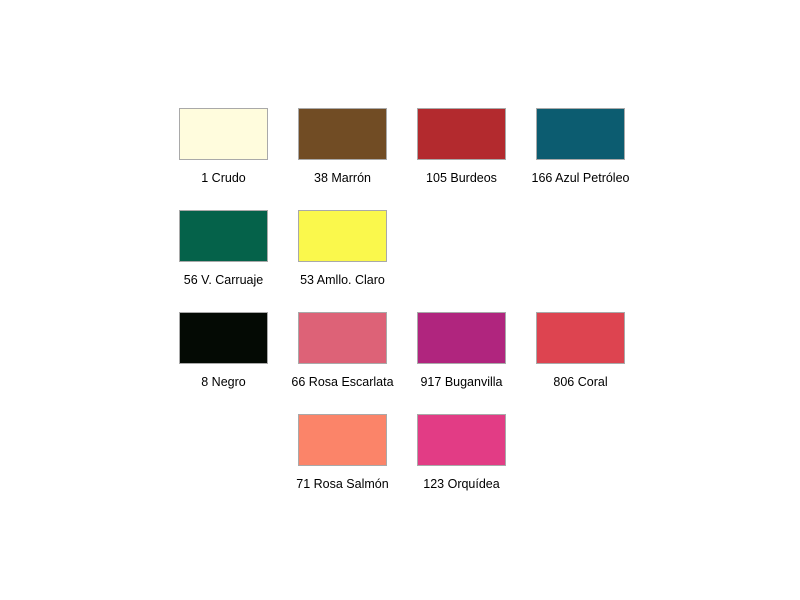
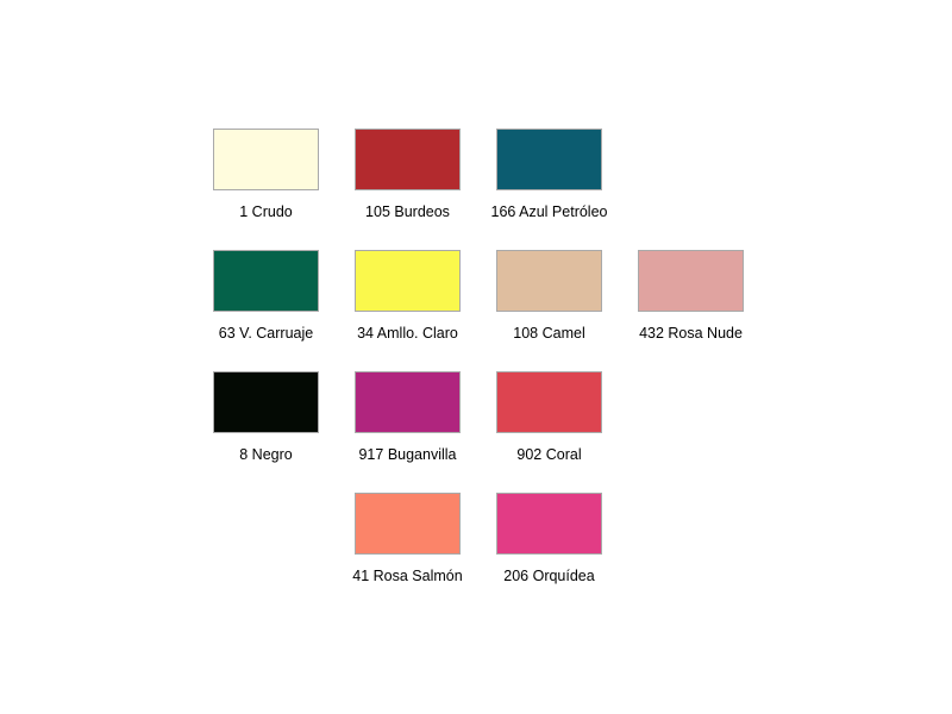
  1 Crudo
- 38 Marrón
  105 Burdeos
  166 Azul Petróleo
- 56 V. Carruaje
+ 63 V. Carruaje
- 53 Amllo. Claro
+ 34 Amllo. Claro
+ 108 Camel
+ 432 Rosa Nude
  8 Negro
- 66 Rosa Escarlata
  917 Buganvilla
- 806 Coral
+ 902 Coral
- 71 Rosa Salmón
+ 41 Rosa Salmón
- 123 Orquídea
+ 206 Orquídea
